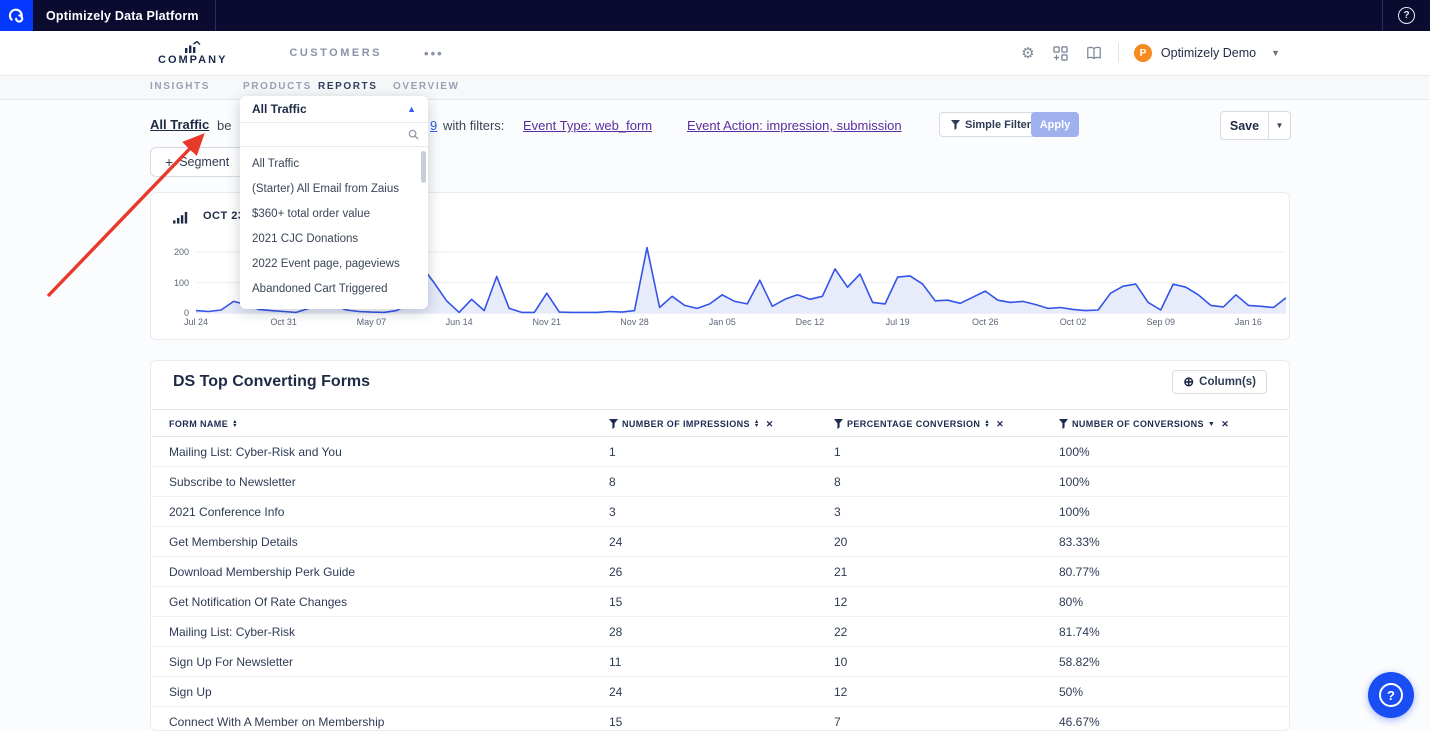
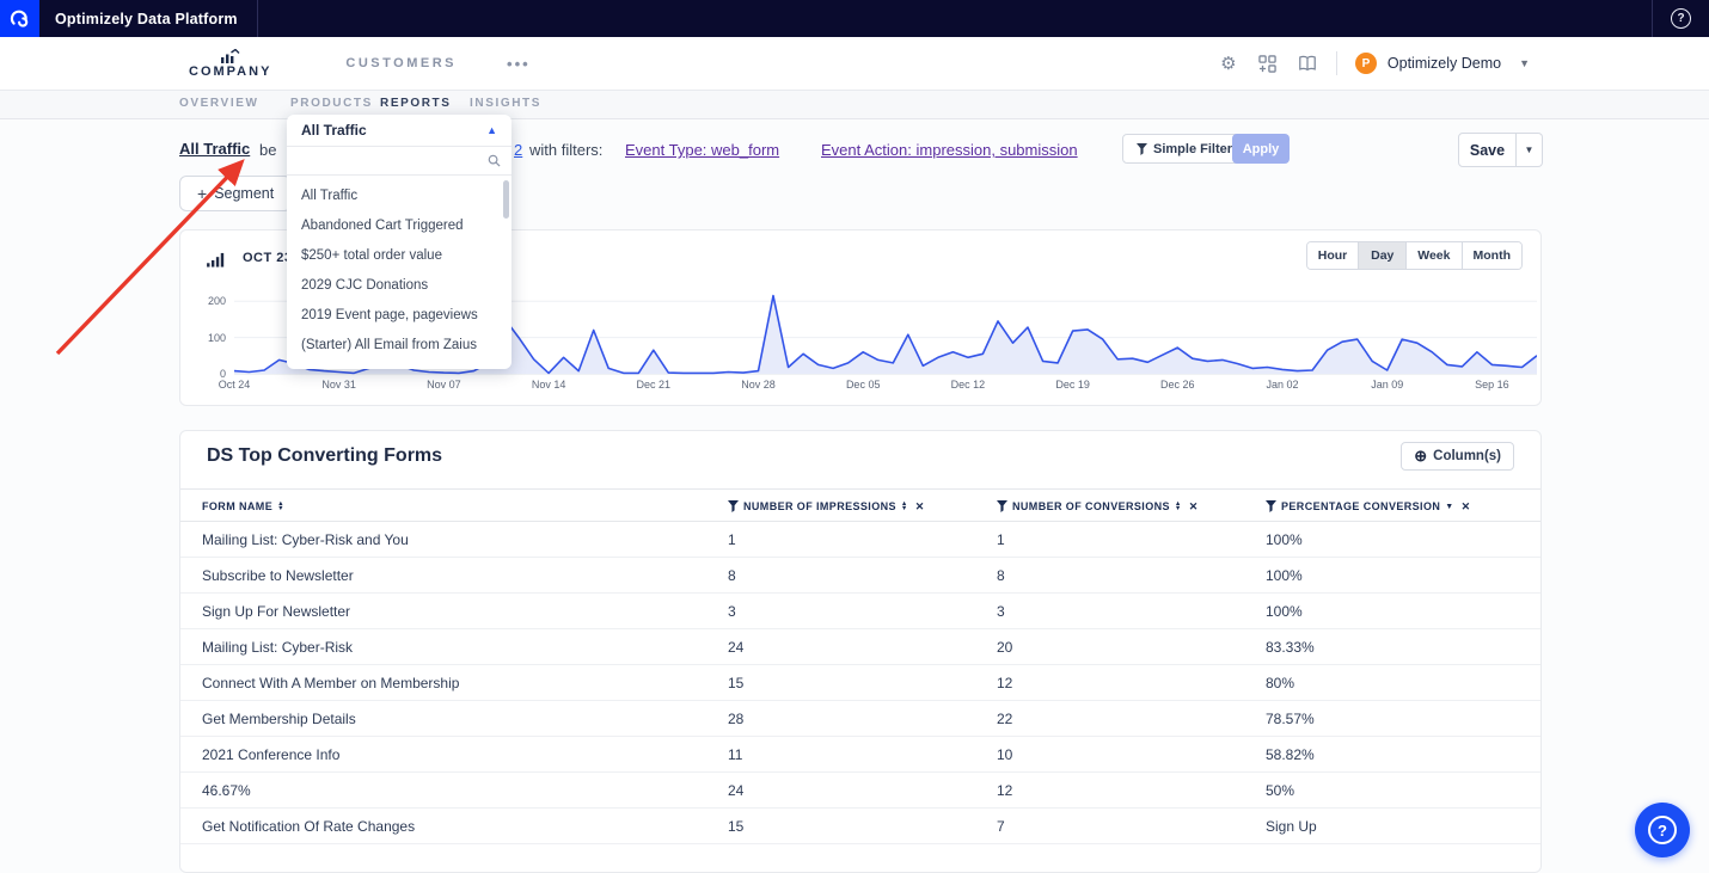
  Optimizely Data Platform
  ?
  COMPANY
  CUSTOMERS
  •••
  ⚙
  P
  Optimizely Demo
  ▼
- INSIGHTS
+ OVERVIEW
  PRODUCTS
  REPORTS
- OVERVIEW
+ INSIGHTS
  All Traffic
  be
- 9
+ 2
  with filters:
  Event Type: web_form
  Event Action: impression, submission
  Simple Filter
  Apply
  Save
  ▼
  +
  Segment
  All Traffic
  ▲
  All Traffic
- (Starter) All Email from Zaius
+ Abandoned Cart Triggered
- $360+ total order value
+ $250+ total order value
- 2021 CJC Donations
+ 2029 CJC Donations
- 2022 Event page, pageviews
+ 2019 Event page, pageviews
- Abandoned Cart Triggered
+ (Starter) All Email from Zaius
  OCT 2
+ Hour
+ Day
+ Week
+ Month
  0
  100
  200
- Jul 24
+ Oct 24
- Oct 31
+ Nov 31
- May 07
+ Nov 07
- Jun 14
+ Nov 14
- Nov 21
+ Dec 21
  Nov 28
- Jan 05
+ Dec 05
  Dec 12
- Jul 19
+ Dec 19
- Oct 26
+ Dec 26
- Oct 02
+ Jan 02
- Sep 09
+ Jan 09
- Jan 16
+ Sep 16
  DS Top Converting Forms
  ⊕
  Column(s)
  FORM NAME
  NUMBER OF IMPRESSIONS
  ✕
- PERCENTAGE CONVERSION
+ NUMBER OF CONVERSIONS
  ✕
- NUMBER OF CONVERSIONS
+ PERCENTAGE CONVERSION
  ✕
  Mailing List: Cyber-Risk and You
  1
  1
  100%
  Subscribe to Newsletter
  8
  8
  100%
- 2021 Conference Info
+ Sign Up For Newsletter
  3
  3
  100%
- Get Membership Details
+ Mailing List: Cyber-Risk
  24
  20
  83.33%
- Download Membership Perk Guide
- 26
- 21
- 80.77%
- Get Notification Of Rate Changes
+ Connect With A Member on Membership
  15
  12
  80%
- Mailing List: Cyber-Risk
+ Get Membership Details
  28
  22
- 81.74%
+ 78.57%
- Sign Up For Newsletter
+ 2021 Conference Info
  11
  10
  58.82%
- Sign Up
+ 46.67%
  24
  12
  50%
- Connect With A Member on Membership
+ Get Notification Of Rate Changes
  15
  7
- 46.67%
+ Sign Up
  ?
